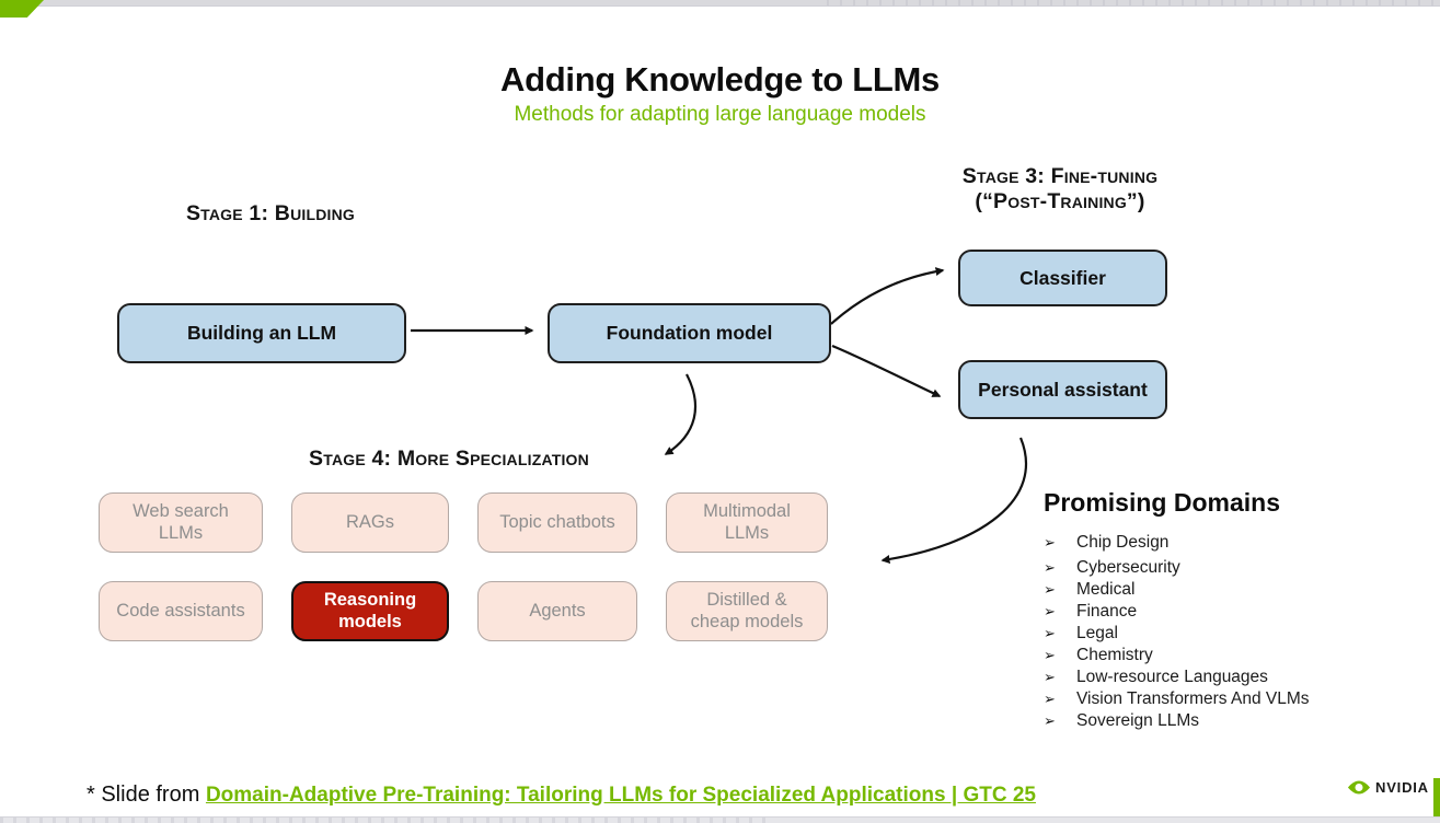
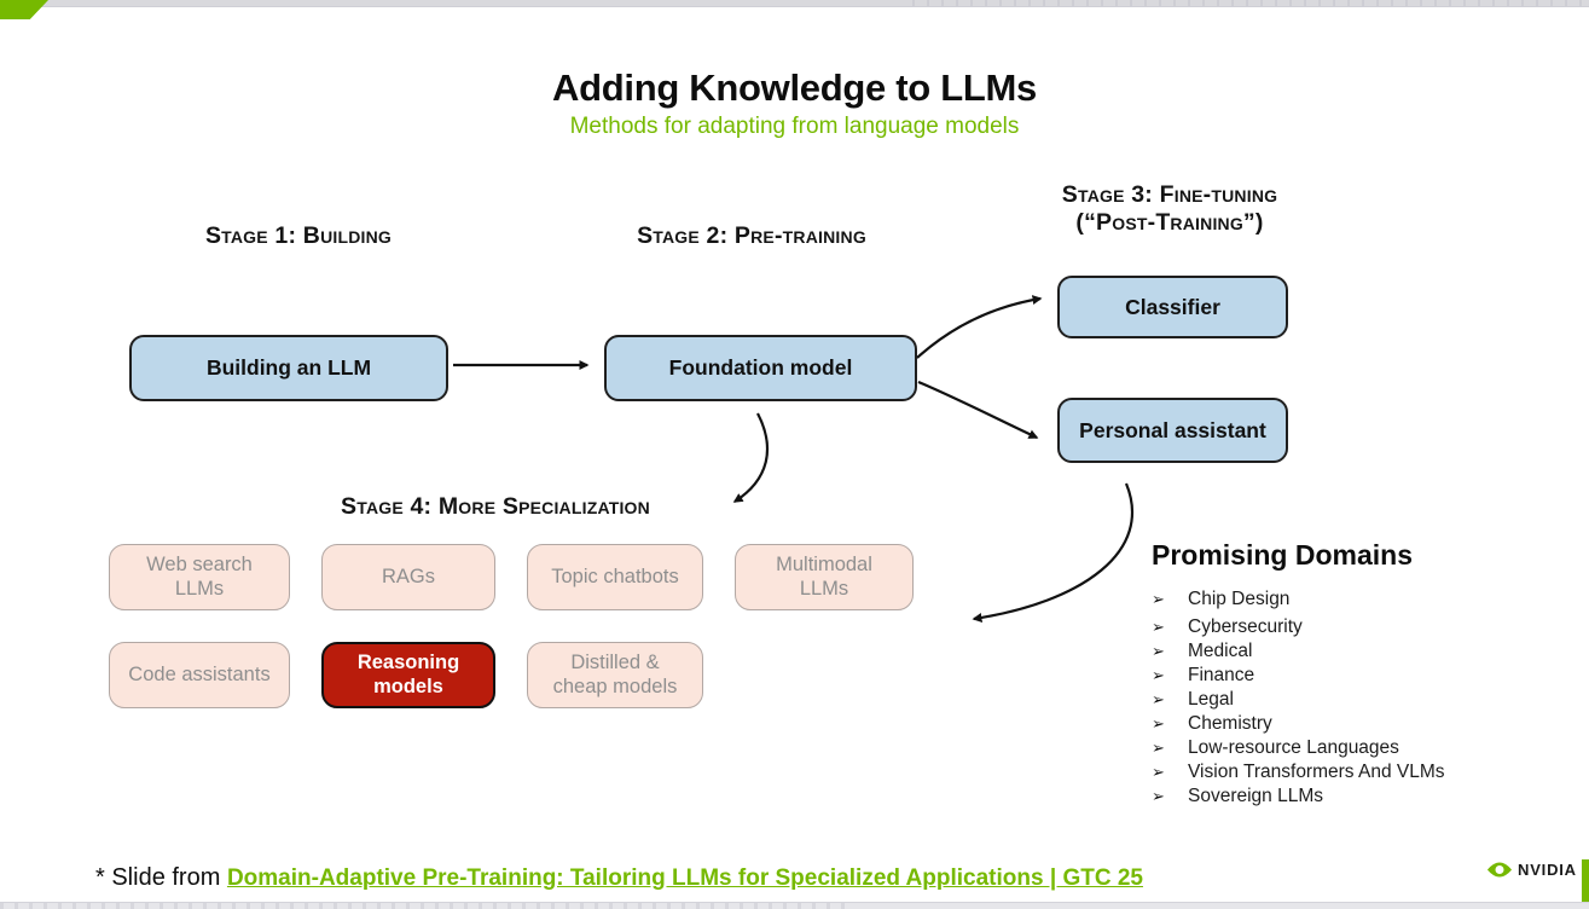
  Adding Knowledge to LLMs
- Methods for adapting large language models
+ Methods for adapting from language models
  Stage 1: Building
+ Stage 2: Pre-training
  Stage 3: Fine-tuning
  (“Post-Training”)
  Stage 4: More Specialization
  Building an LLM
  Foundation model
  Classifier
  Personal assistant
  Web search
  LLMs
  RAGs
  Topic chatbots
  Multimodal
  LLMs
  Code assistants
  Reasoning
  models
- Agents
  Distilled &
  cheap models
  Promising Domains
  ➢
  Chip Design
  ➢
  Cybersecurity
  ➢
  Medical
  ➢
  Finance
  ➢
  Legal
  ➢
  Chemistry
  ➢
  Low-resource Languages
  ➢
  Vision Transformers And VLMs
  ➢
  Sovereign LLMs
  * Slide from Domain-Adaptive Pre-Training: Tailoring LLMs for Specialized Applications | GTC 25
  NVIDIA
